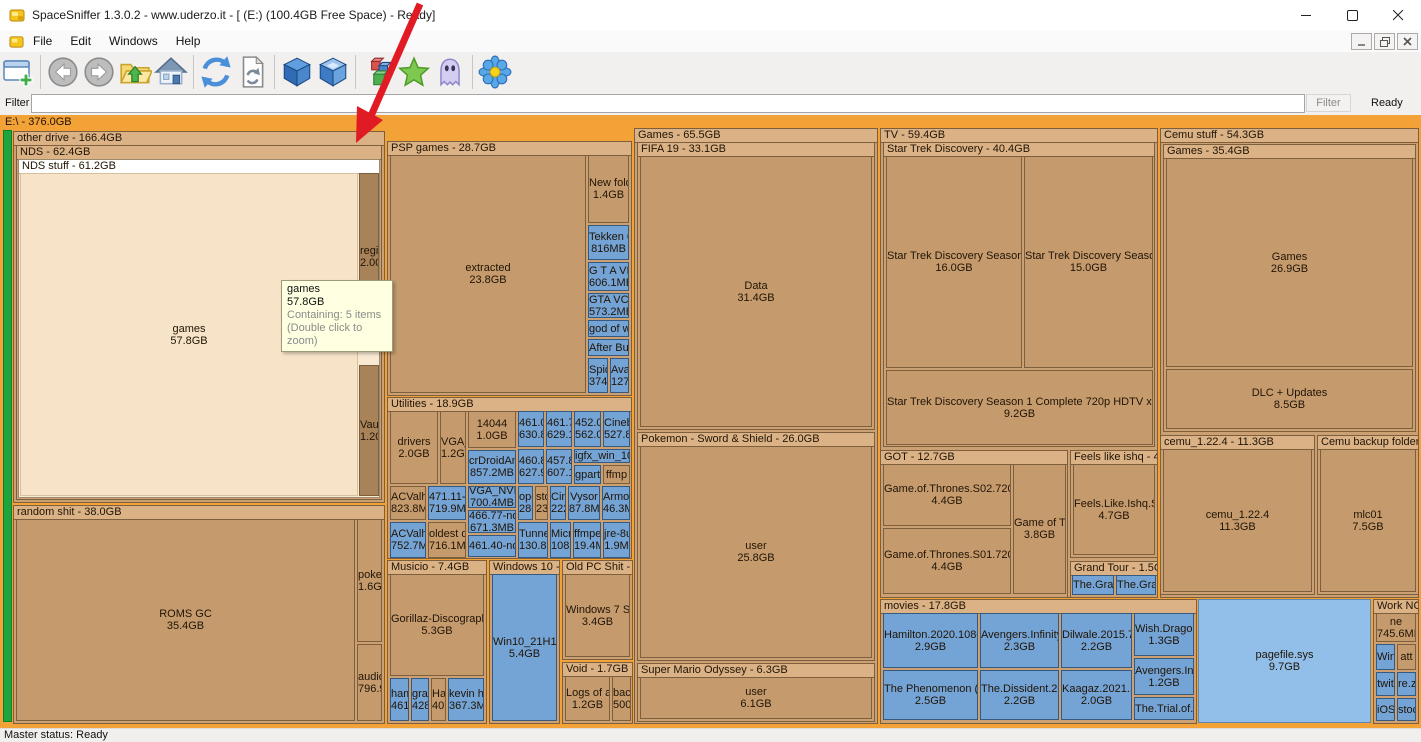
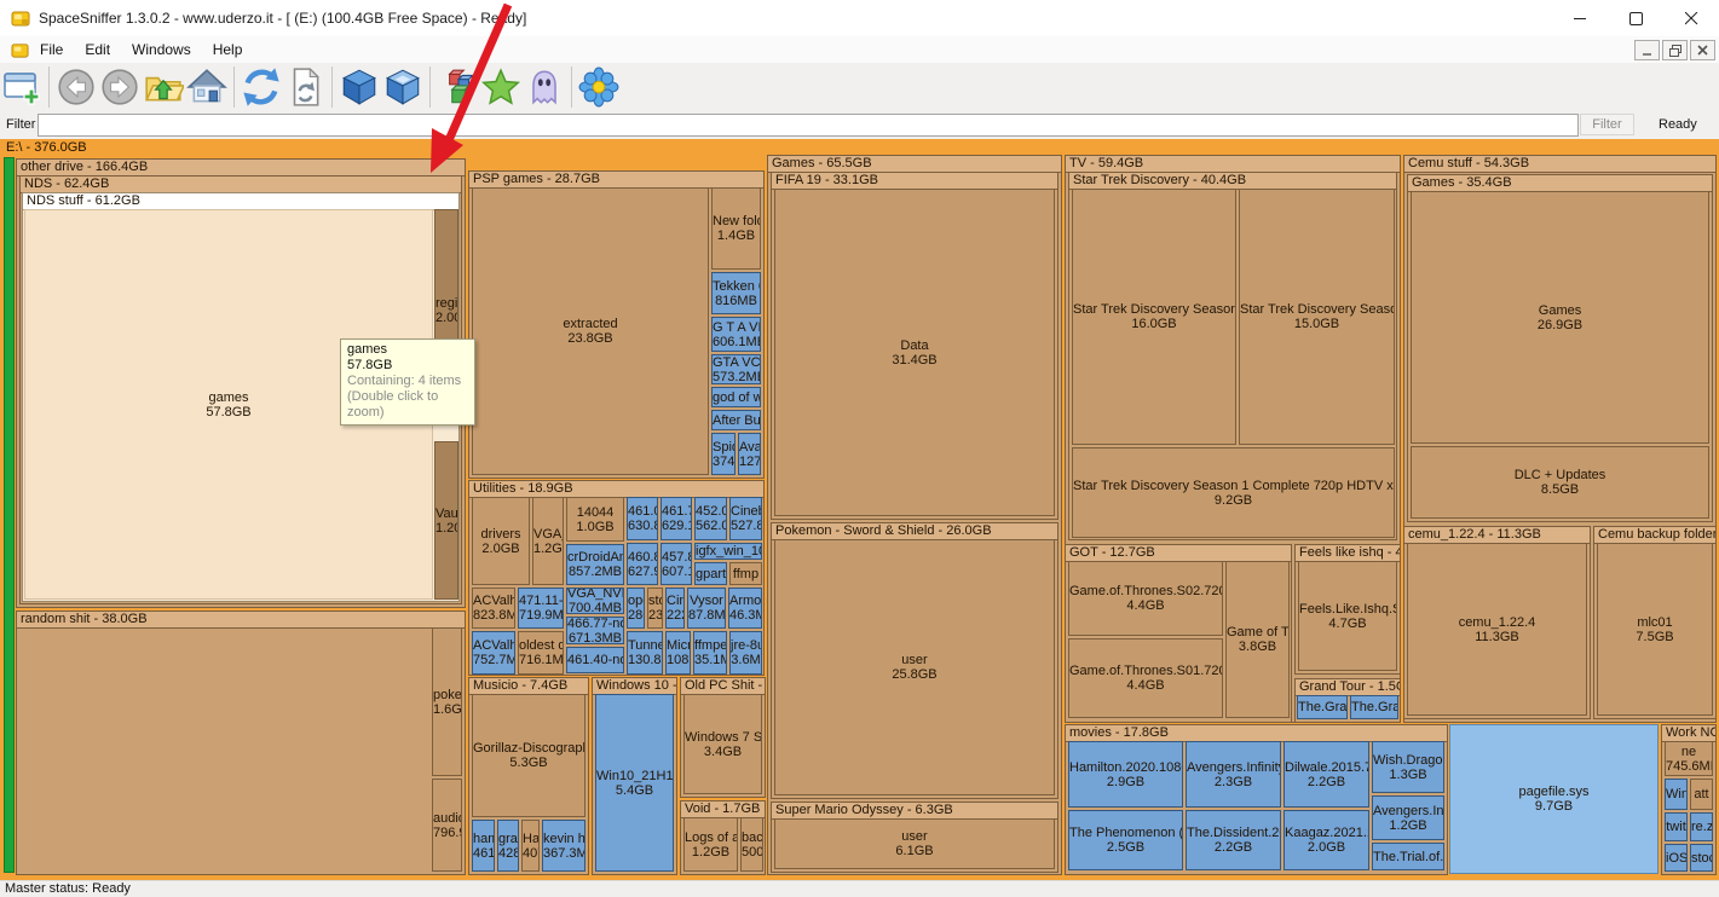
  SpaceSniffer 1.3.0.2 - www.uderzo.it - [ (E:) (100.4GB Free Space) - Redy]
  File
  Edit
  Windows
  Help
  Filter
  Filter
  Ready
  E:\ - 376.0GB
  other drive - 166.4GB
  NDS - 62.4GB
  NDS stuff - 61.2GB
  games
  57.8GB
  regi
  2.0
  Vau
  1.2
  random shit - 38.0GB
- ROMS GC
- 35.4GB
  poke
  1.6G
  audi
  796.
  PSP games - 28.7GB
  extracted
  23.8GB
  New fol
  1.4GB
  Tekken
  816MB
  G T A V
  606.1M
  GTA VC
  573.2M
  god of w
  After Bu
  Spi
  374
  Ava
  127
  Utilities - 18.9GB
  drivers
  2.0GB
  1.2G
  14044
  1.0GB
  crDroidAn
  857.2MB
  452.0
  562.0
  Cine
  527.8
  igfx_win_1
  gpart
  ffmp
  ACValh
  823.8M
  471.11-
  719.9M
  VGA_NV
  700.4MB
  466.77-n
  671.3MB
  461.40-n
  Cin
  Vysor
  87.8M
  Armo
  46.3M
  ACValh
  752.7M
  oldest d
  716.1M
  Tunne
  130.8
  Micr
  ffmpe
- 19.4M
+ 35.1M
  jre-8
- 1.9M
+ 3.6M
  Musicio - 7.4GB
  Gorillaz-Discograp
  5.3GB
  ham
  461
  gra
  428
  kevin h
  367.3M
  Windows 10 -
  Win10_21H1
  5.4GB
  Old PC Shit -
  Windows 7 S
  3.4GB
  Void - 1.7GB
  Logs of a
  1.2GB
  bac
  500
  Games - 65.5GB
  FIFA 19 - 33.1GB
  Data
  31.4GB
  Pokemon - Sword & Shield - 26.0GB
  user
  25.8GB
  Super Mario Odyssey - 6.3GB
  user
  6.1GB
  TV - 59.4GB
  Star Trek Discovery - 40.4GB
  Star Trek Discovery Season
  16.0GB
  Star Trek Discovery Seas
  15.0GB
  Star Trek Discovery Season 1 Complete 720p HDTV x
  9.2GB
  GOT - 12.7GB
  Game.of.Thrones.S02.72
  4.4GB
  Game.of.Thrones.S01.72
  4.4GB
  Game of T
  3.8GB
  Feels like ishq - 4
  Feels.Like.Ishq.
  4.7GB
  Grand Tour - 1.5
  The.Gra
  movies - 17.8GB
  Hamilton.2020.108
  2.9GB
  Avengers.Infinit
  2.3GB
  Dilwale.2015.
  2.2GB
  Wish.Drago
  1.3GB
  The Phenomenon (
  2.5GB
  The.Dissident.2
  2.2GB
  Kaagaz.2021.
  2.0GB
  Avengers.In
  1.2GB
  The.Trial.of.
  Cemu stuff - 54.3GB
  Games - 35.4GB
  Games
  26.9GB
  DLC + Updates
  8.5GB
  cemu_1.22.4 - 11.3GB
  cemu_1.22.4
  11.3GB
  Cemu backup folder
  mlc01
  7.5GB
  pagefile.sys
  9.7GB
  Work NC
  ne
  745.6M
  Win
  att
  twit
  re.z
  iOS
  sto
  games
  57.8GB
- Containing: 5 items
+ Containing: 4 items
  (Double click to zoom)
  Master status: Ready
